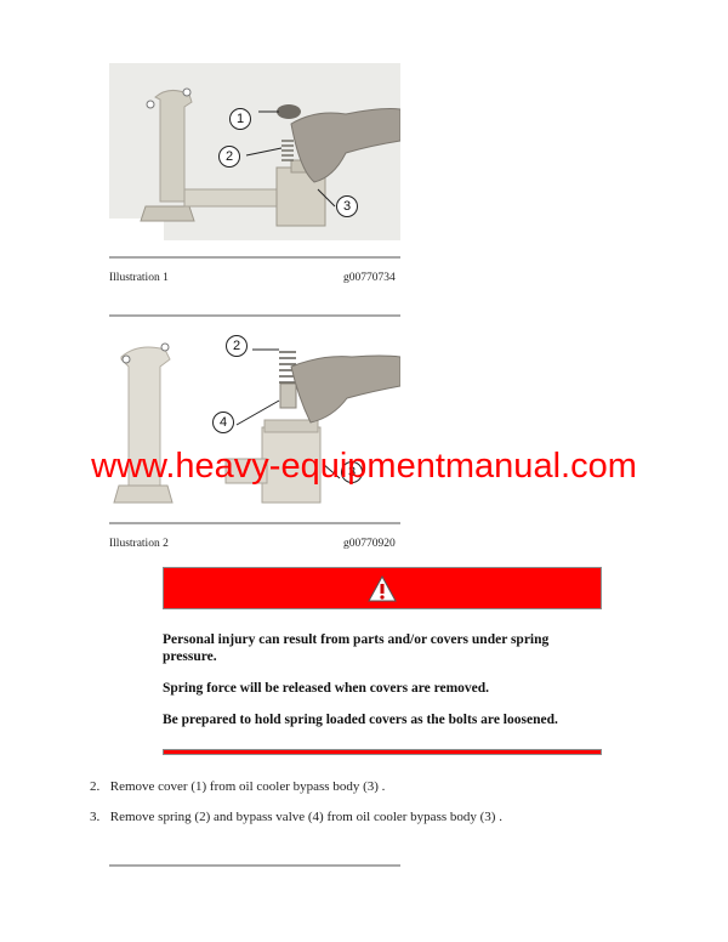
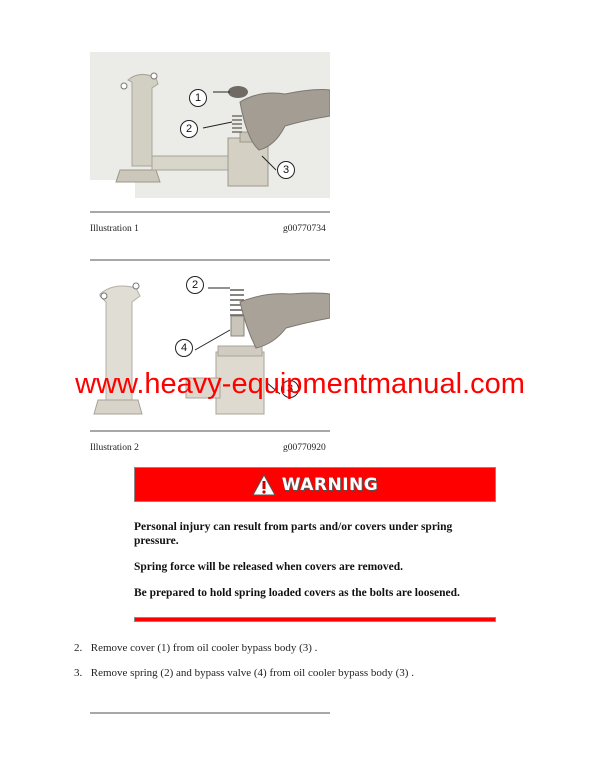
  1
  2
  3
  Illustration 1
  g00770734
  2
  4
  3
  www.heavy-equipmentmanual.com
  Illustration 2
  g00770920
+ WARNING
  Personal injury can result from parts and/or covers under spring pressure.
  Spring force will be released when covers are removed.
  Be prepared to hold spring loaded covers as the bolts are loosened.
  2. Remove cover (1) from oil cooler bypass body (3) .
  3. Remove spring (2) and bypass valve (4) from oil cooler bypass body (3) .
